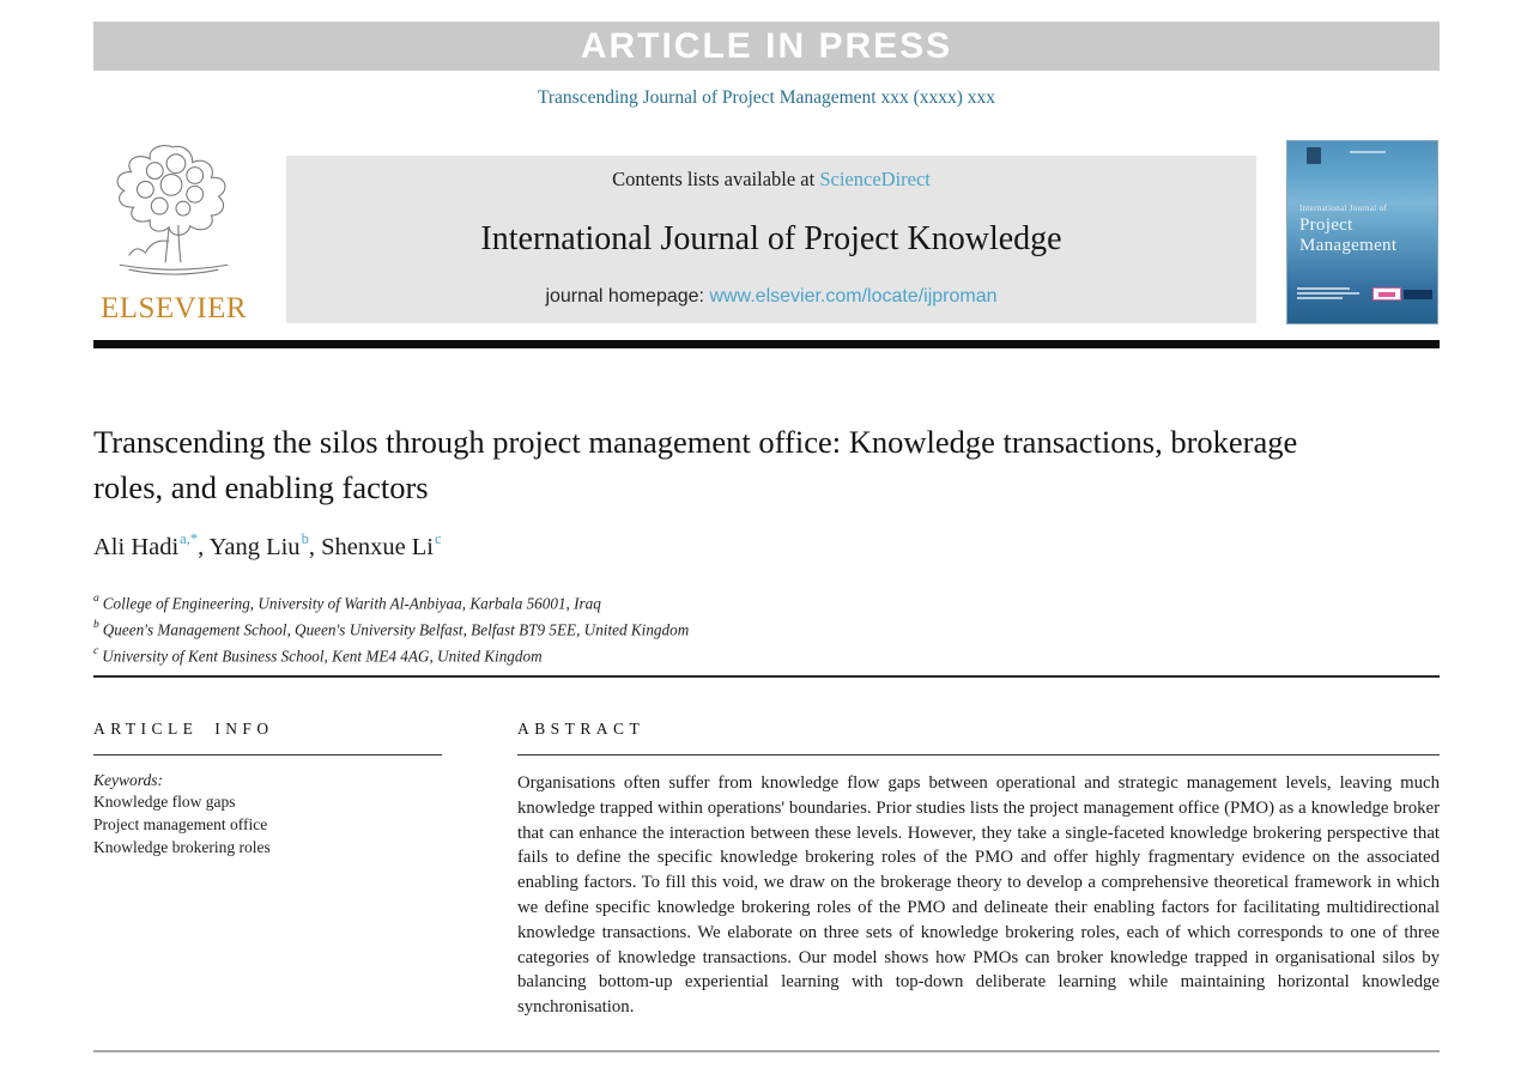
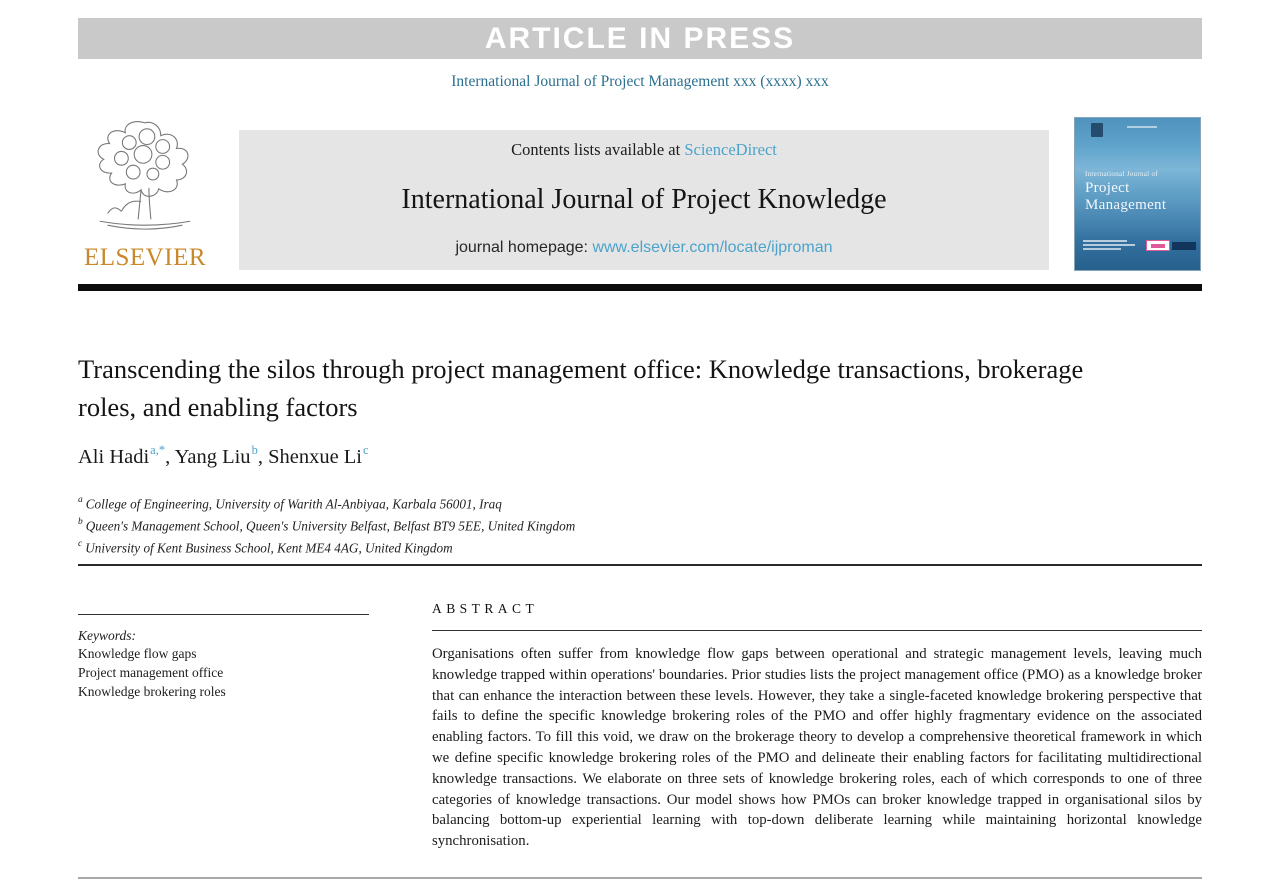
  ARTICLE IN PRESS
- Transcending Journal of Project Management xxx (xxxx) xxx
+ International Journal of Project Management xxx (xxxx) xxx
  ELSEVIER
  Contents lists available at ScienceDirect
  International Journal of Project Knowledge
  journal homepage: www.elsevier.com/locate/ijproman
  International Journal of
  Project
  Management
  Transcending the silos through project management office: Knowledge transactions, brokerage roles, and enabling factors
  Ali Hadia,*, Yang Liub, Shenxue Lic
  a College of Engineering, University of Warith Al-Anbiyaa, Karbala 56001, Iraq
  b Queen's Management School, Queen's University Belfast, Belfast BT9 5EE, United Kingdom
  c University of Kent Business School, Kent ME4 4AG, United Kingdom
- ARTICLE INFO
  Keywords:
  Knowledge flow gaps
  Project management office
  Knowledge brokering roles
  ABSTRACT
  Organisations often suffer from knowledge flow gaps between operational and strategic management levels, leaving much knowledge trapped within operations' boundaries. Prior studies lists the project management office (PMO) as a knowledge broker that can enhance the interaction between these levels. However, they take a single-faceted knowledge brokering perspective that fails to define the specific knowledge brokering roles of the PMO and offer highly fragmentary evidence on the associated enabling factors. To fill this void, we draw on the brokerage theory to develop a comprehensive theoretical framework in which we define specific knowledge brokering roles of the PMO and delineate their enabling factors for facilitating multidirectional knowledge transactions. We elaborate on three sets of knowledge brokering roles, each of which corresponds to one of three categories of knowledge transactions. Our model shows how PMOs can broker knowledge trapped in organisational silos by balancing bottom-up experiential learning with top-down deliberate learning while maintaining horizontal knowledge synchronisation.
